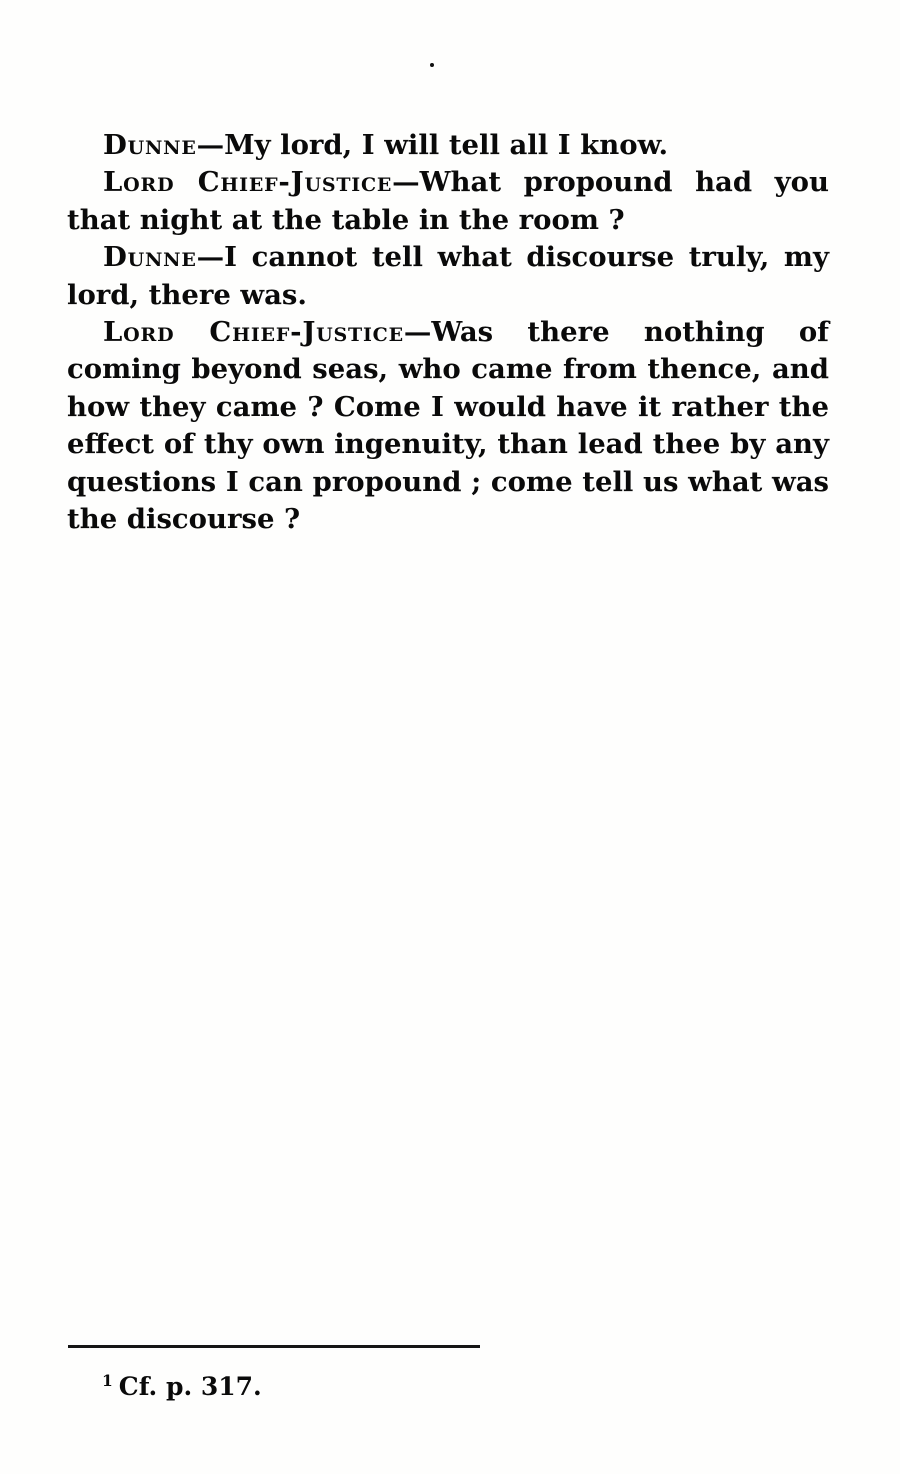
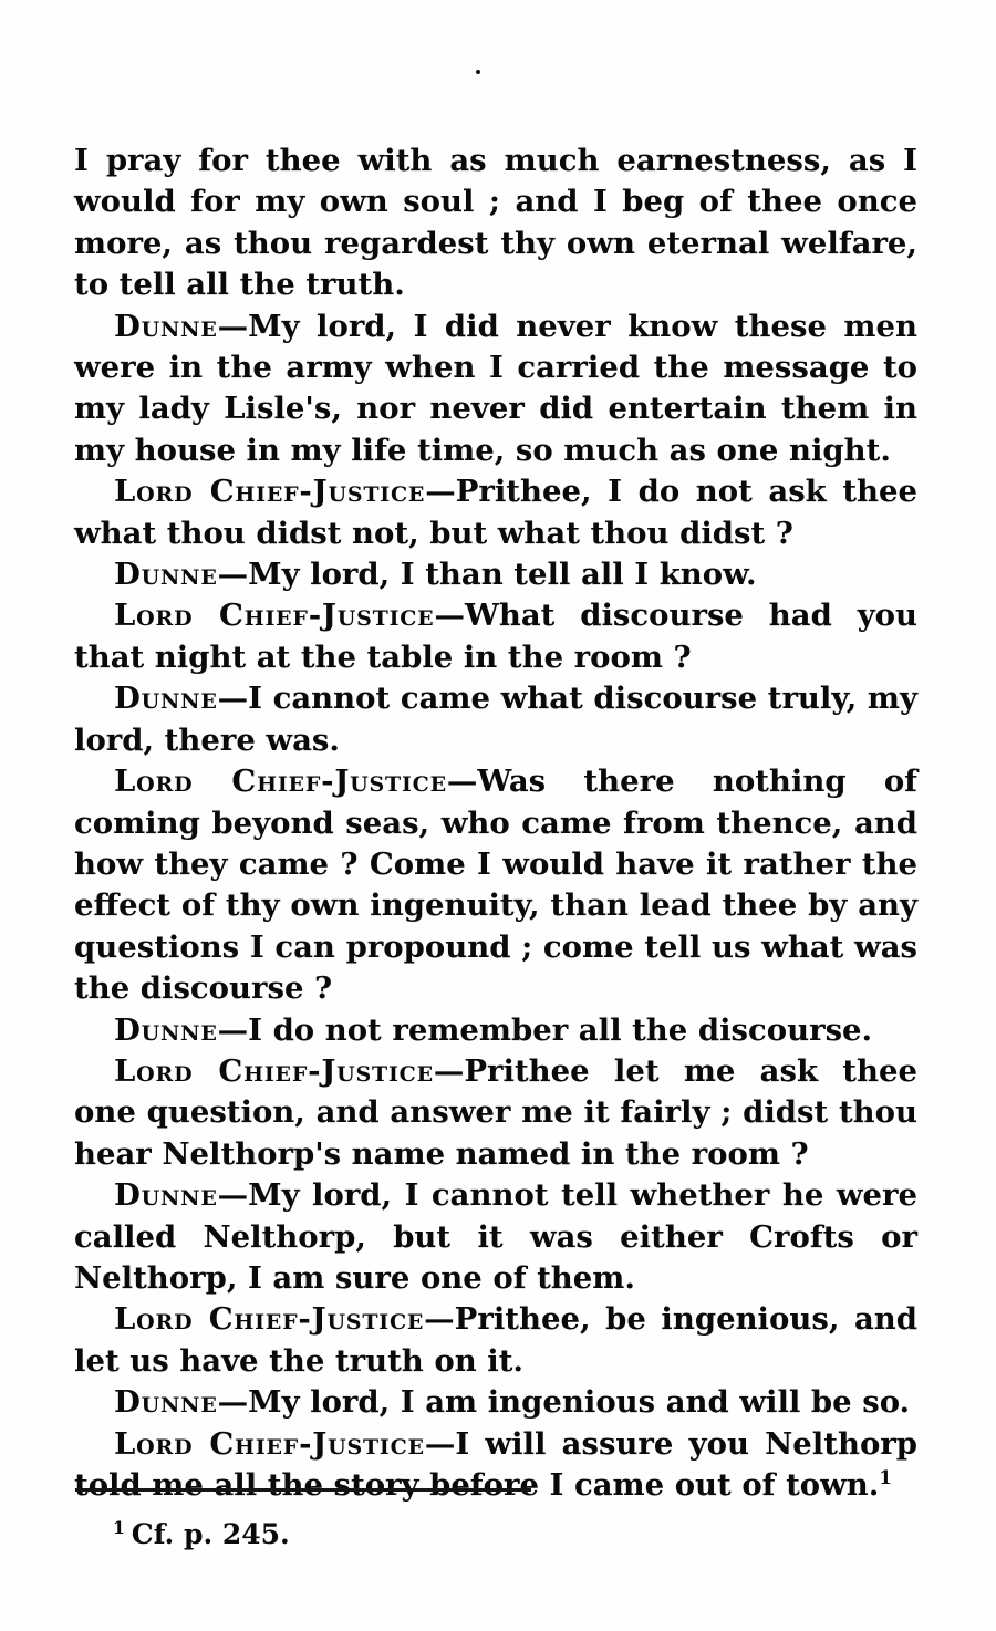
+ I pray for thee with as much earnestness, as I would for my own soul ; and I beg of thee once more, as thou regardest thy own eternal welfare, to tell all the truth.
+ Dunne—My lord, I did never know these men were in the army when I carried the message to my lady Lisle's, nor never did entertain them in my house in my life time, so much as one night.
+ Lord Chief-Justice—Prithee, I do not ask thee what thou didst not, but what thou didst ?
- Dunne—My lord, I will tell all I know.
+ Dunne—My lord, I than tell all I know.
- Lord Chief-Justice—What propound had you that night at the table in the room ?
+ Lord Chief-Justice—What discourse had you that night at the table in the room ?
- Dunne—I cannot tell what discourse truly, my lord, there was.
+ Dunne—I cannot came what discourse truly, my lord, there was.
  Lord Chief-Justice—Was there nothing of coming beyond seas, who came from thence, and how they came ? Come I would have it rather the effect of thy own ingenuity, than lead thee by any questions I can propound ; come tell us what was the discourse ?
+ Dunne—I do not remember all the discourse.
+ Lord Chief-Justice—Prithee let me ask thee one question, and answer me it fairly ; didst thou hear Nelthorp's name named in the room ?
+ Dunne—My lord, I cannot tell whether he were called Nelthorp, but it was either Crofts or Nelthorp, I am sure one of them.
+ Lord Chief-Justice—Prithee, be ingenious, and let us have the truth on it.
+ Dunne—My lord, I am ingenious and will be so.
+ Lord Chief-Justice—I will assure you Nelthorp told me all the story before I came out of town.1
- 1 Cf. p. 317.
+ 1 Cf. p. 245.
